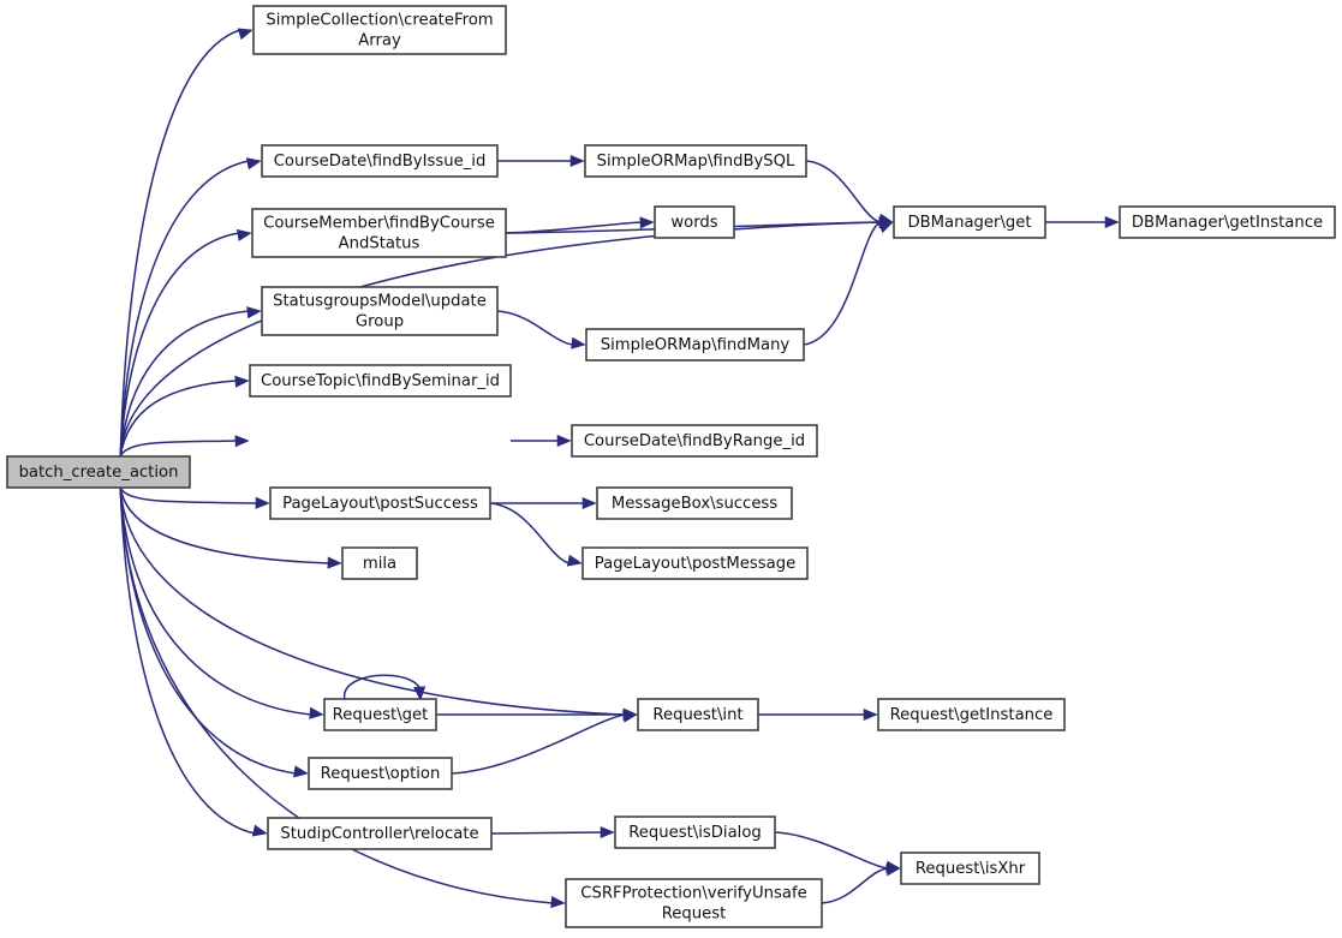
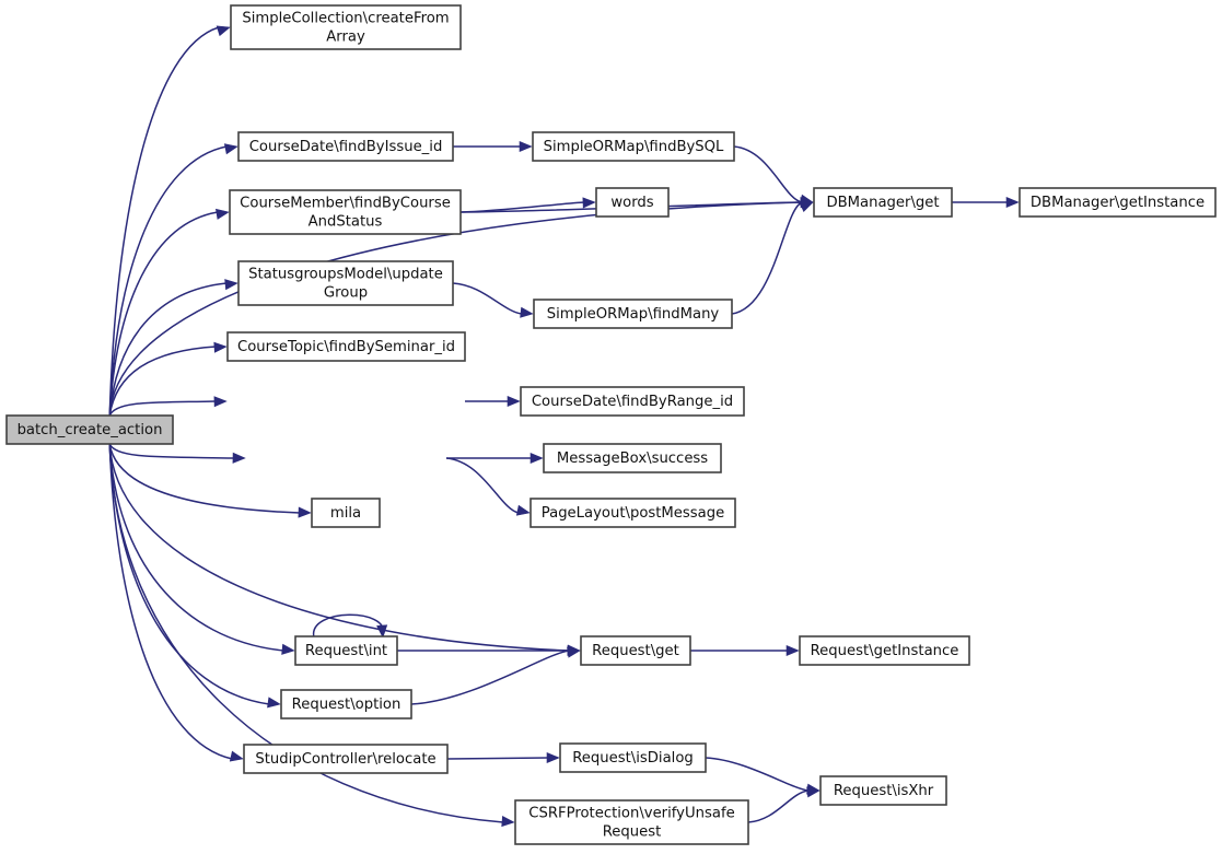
  batch_create_action
  SimpleCollection\createFrom
  Array
  CourseDate\findByIssue_id
  CourseMember\findByCourse
  AndStatus
  StatusgroupsModel\update
  Group
  CourseTopic\findBySeminar_id
- PageLayout\postSuccess
  mila
  SimpleORMap\findBySQL
  words
  SimpleORMap\findMany
  CourseDate\findByRange_id
  MessageBox\success
  PageLayout\postMessage
  DBManager\get
  DBManager\getInstance
- Request\get
+ Request\int
  Request\option
  StudipController\relocate
- Request\int
+ Request\get
  Request\getInstance
  Request\isDialog
  CSRFProtection\verifyUnsafe
  Request
  Request\isXhr
